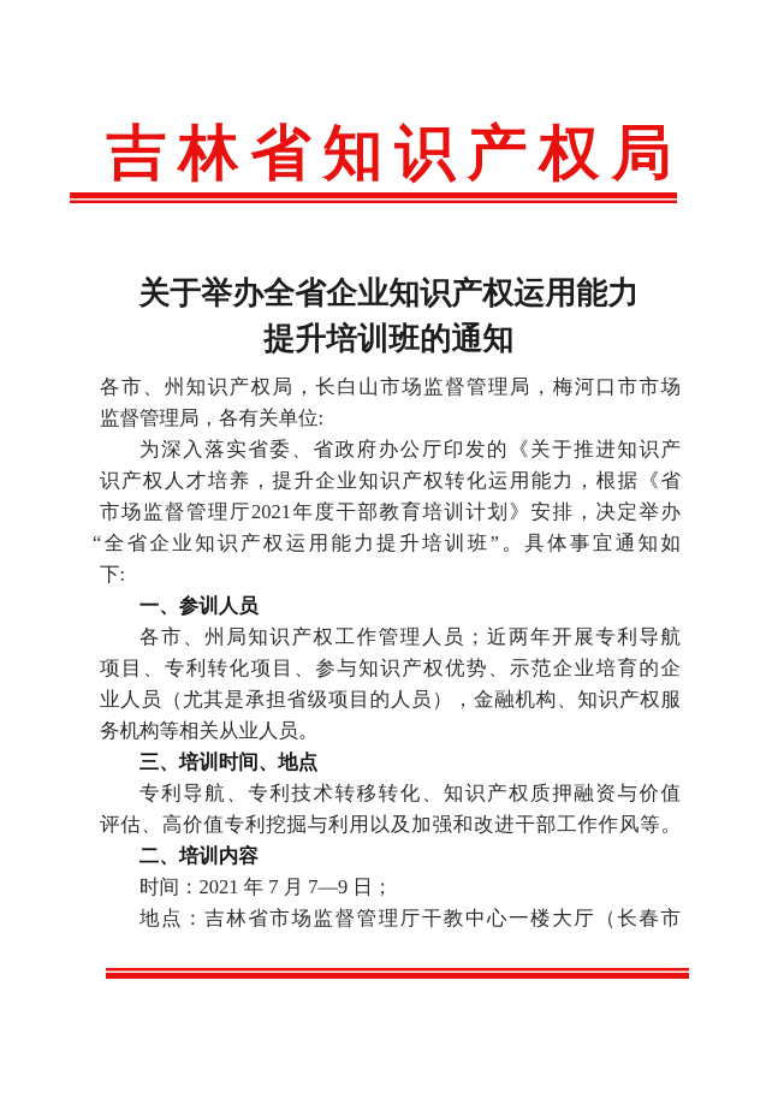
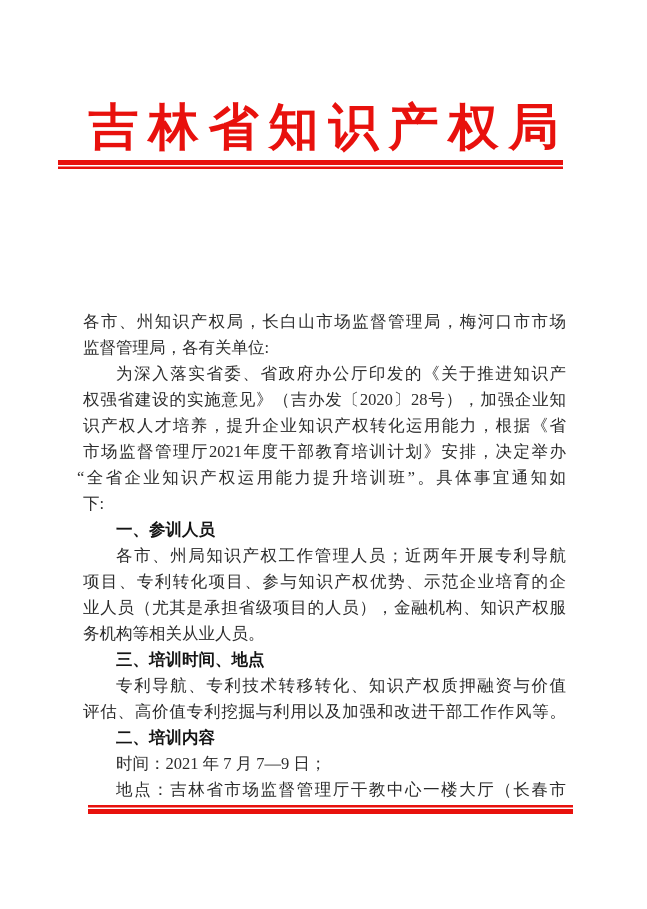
  吉林省知识产权局
- 关于举办全省企业知识产权运用能力
- 提升培训班的通知
  各市、州知识产权局，长白山市场监督管理局，梅河口市市场
  监督管理局，各有关单位:
  为深入落实省委、省政府办公厅印发的《关于推进知识产
+ 权强省建设的实施意见》（吉办发〔2020〕28号），加强企业知
  识产权人才培养，提升企业知识产权转化运用能力，根据《省
  市场监督管理厅2021年度干部教育培训计划》安排，决定举办
  “全省企业知识产权运用能力提升培训班”。具体事宜通知如
  下:
  一、参训人员
  各市、州局知识产权工作管理人员；近两年开展专利导航
  项目、专利转化项目、参与知识产权优势、示范企业培育的企
  业人员（尤其是承担省级项目的人员），金融机构、知识产权服
  务机构等相关从业人员。
  三、培训时间、地点
  专利导航、专利技术转移转化、知识产权质押融资与价值
  评估、高价值专利挖掘与利用以及加强和改进干部工作作风等。
  二、培训内容
  时间：2021 年 7 月 7—9 日；
  地点：吉林省市场监督管理厅干教中心一楼大厅（长春市
